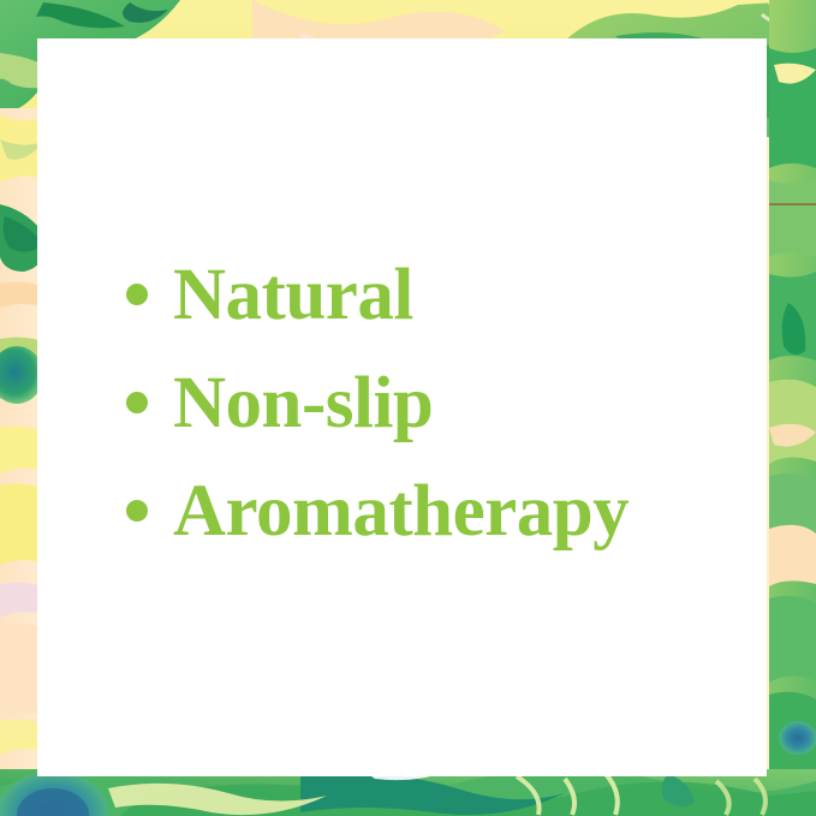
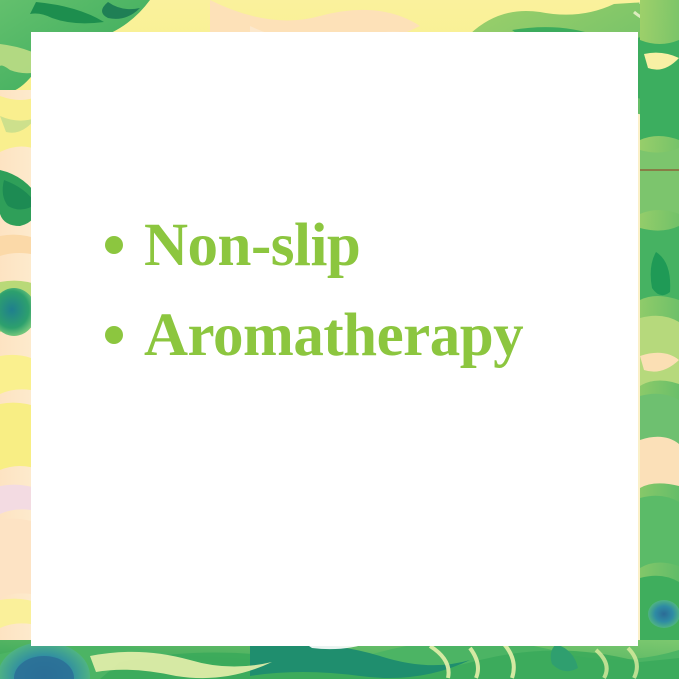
- Natural
  Non-slip
  Aromatherapy
